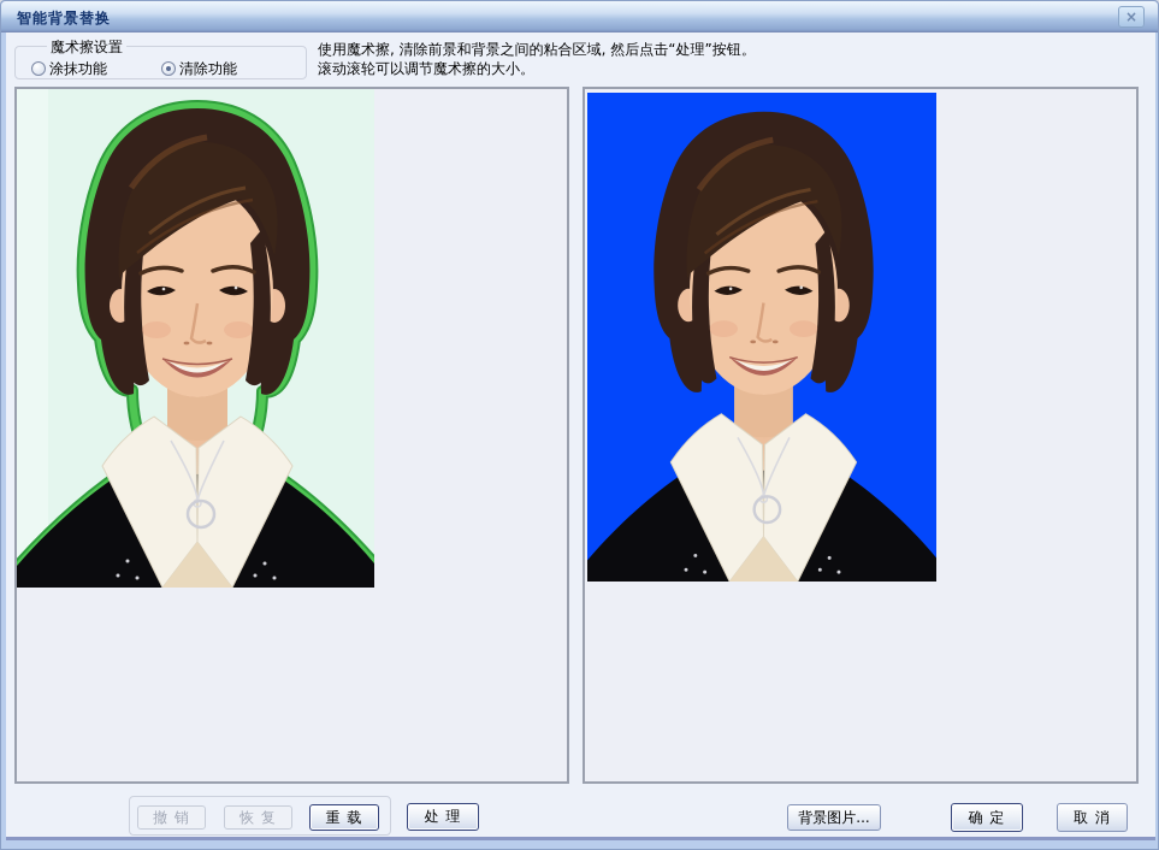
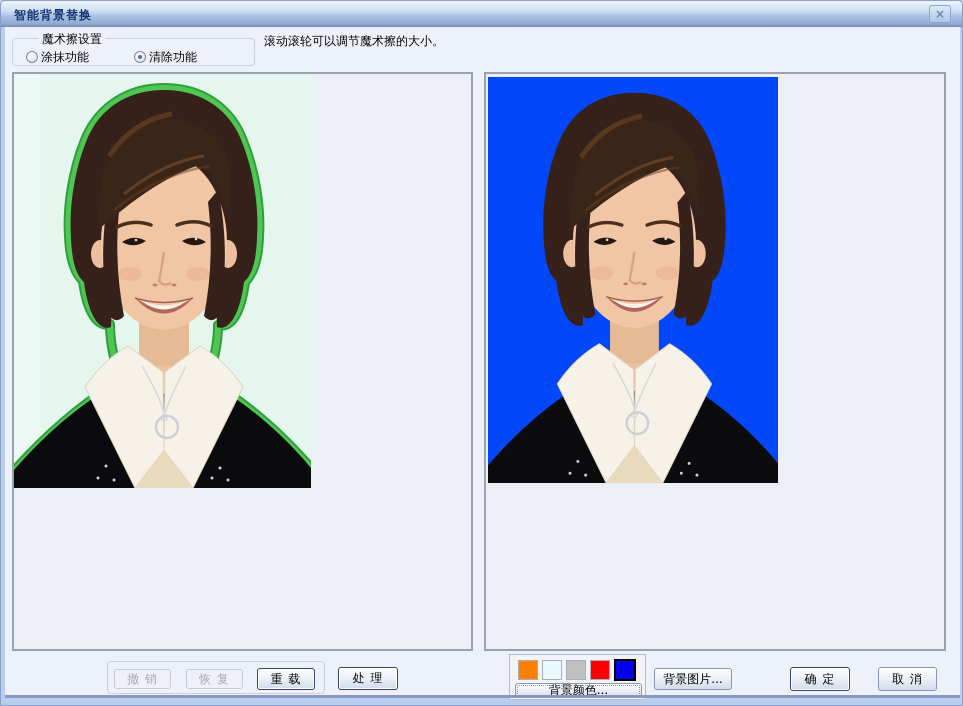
  智能背景替换
  ×
  魔术擦设置
  涂抹功能
  清除功能
- 使用魔术擦, 清除前景和背景之间的粘合区域, 然后点击“处理”按钮。
  滚动滚轮可以调节魔术擦的大小。
  撤 销
  恢 复
  重 载
  处 理
+ 背景颜色...
  背景图片...
  确 定
  取 消
